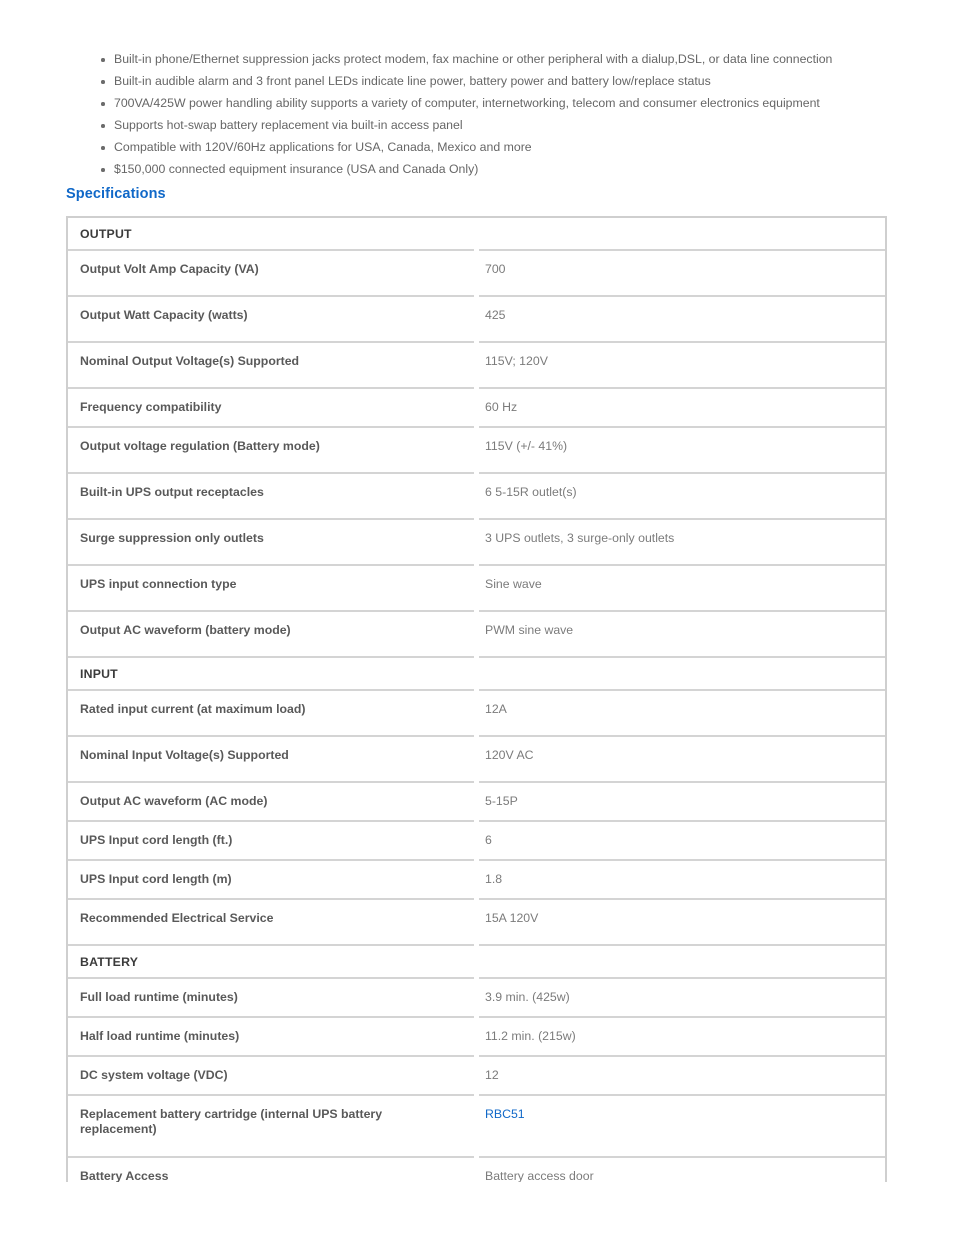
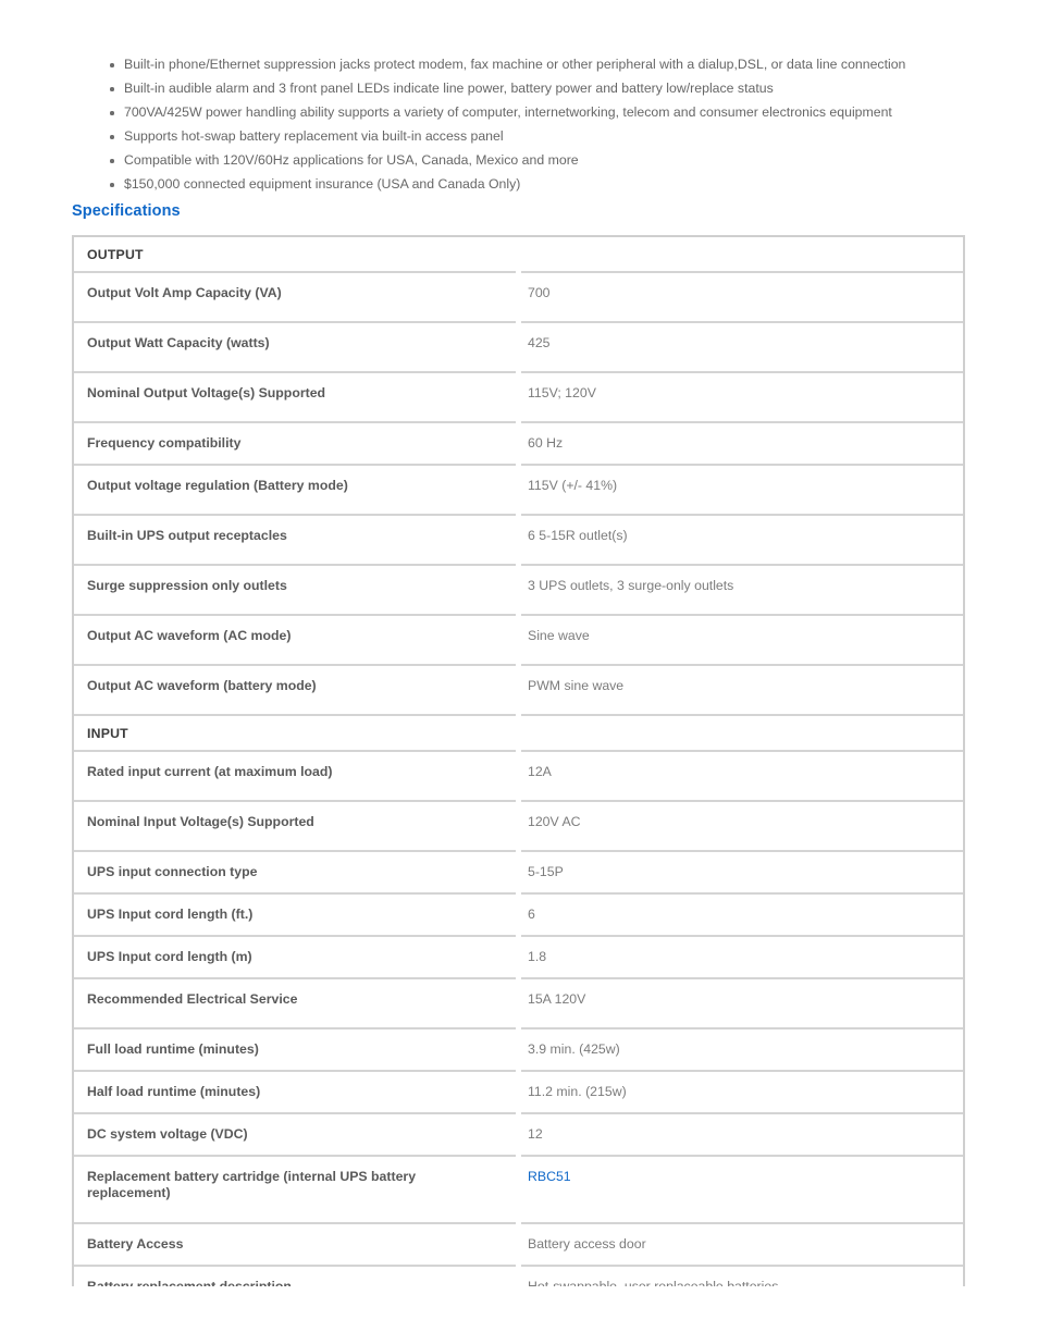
  Built-in phone/Ethernet suppression jacks protect modem, fax machine or other peripheral with a dialup,DSL, or data line connection
  Built-in audible alarm and 3 front panel LEDs indicate line power, battery power and battery low/replace status
  700VA/425W power handling ability supports a variety of computer, internetworking, telecom and consumer electronics equipment
  Supports hot-swap battery replacement via built-in access panel
  Compatible with 120V/60Hz applications for USA, Canada, Mexico and more
  $150,000 connected equipment insurance (USA and Canada Only)
  Specifications
  OUTPUT
  Output Volt Amp Capacity (VA)	700
  Output Watt Capacity (watts)	425
  Nominal Output Voltage(s) Supported	115V; 120V
  Frequency compatibility	60 Hz
  Output voltage regulation (Battery mode)	115V (+/- 41%)
  Built-in UPS output receptacles	6 5-15R outlet(s)
  Surge suppression only outlets	3 UPS outlets, 3 surge-only outlets
- UPS input connection type	Sine wave
+ Output AC waveform (AC mode)	Sine wave
  Output AC waveform (battery mode)	PWM sine wave
  INPUT
  Rated input current (at maximum load)	12A
  Nominal Input Voltage(s) Supported	120V AC
- Output AC waveform (AC mode)	5-15P
+ UPS input connection type	5-15P
  UPS Input cord length (ft.)	6
  UPS Input cord length (m)	1.8
  Recommended Electrical Service	15A 120V
- BATTERY
  Full load runtime (minutes)	3.9 min. (425w)
  Half load runtime (minutes)	11.2 min. (215w)
  DC system voltage (VDC)	12
  Replacement battery cartridge (internal UPS battery replacement)	RBC51
  Battery Access	Battery access door
